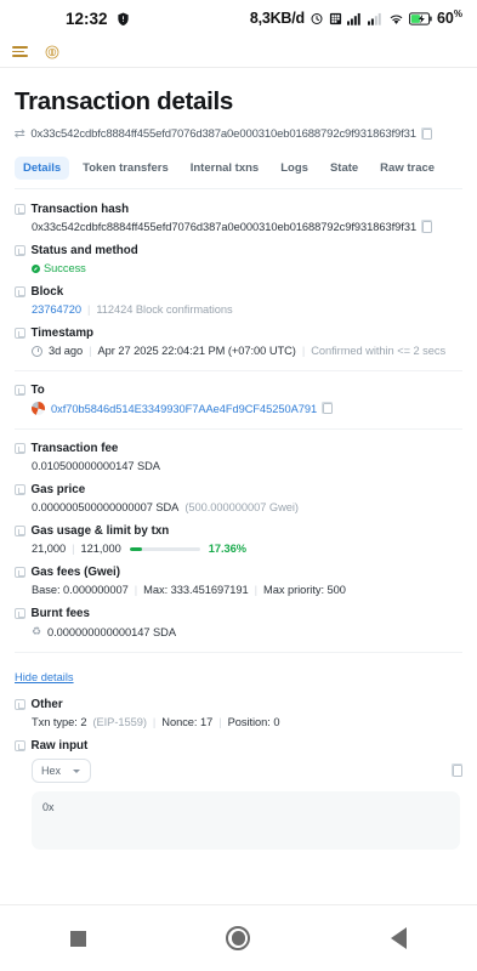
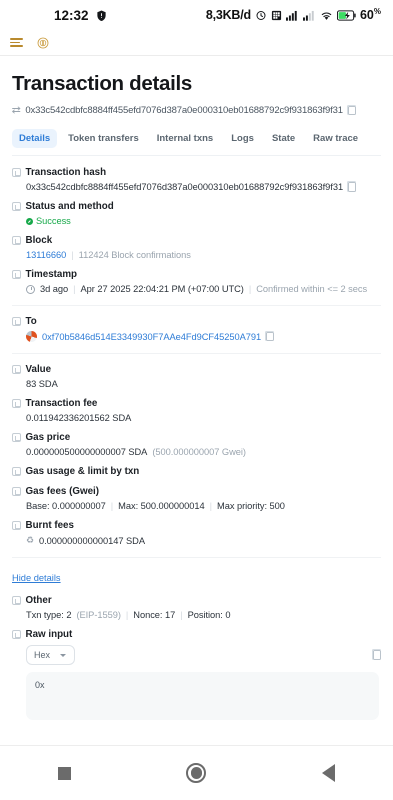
  12:32
  8,3KB/d
  60%
  Transaction details
  ⇄
  0x33c542cdbfc8884ff455efd7076d387a0e000310eb01688792c9f931863f9f31
  Details
  Token transfers
  Internal txns
  Logs
  State
  Raw trace
  Transaction hash
  0x33c542cdbfc8884ff455efd7076d387a0e000310eb01688792c9f931863f9f31
  Status and method
  Success
  Block
- 23764720
+ 13116660
  112424 Block confirmations
  Timestamp
  3d ago
  Apr 27 2025 22:04:21 PM (+07:00 UTC)
  Confirmed within <= 2 secs
  To
  0xf70b5846d514E3349930F7AAe4Fd9CF45250A791
+ Value
+ 83 SDA
  Transaction fee
- 0.010500000000147 SDA
+ 0.011942336201562 SDA
  Gas price
  0.000000500000000007 SDA
  (500.000000007 Gwei)
  Gas usage & limit by txn
- 21,000
- 121,000
- 17.36%
  Gas fees (Gwei)
  Base: 0.000000007
- Max: 333.451697191
+ Max: 500.000000014
  Max priority: 500
  Burnt fees
  ♻
  0.000000000000147 SDA
  Hide details
  Other
  Txn type: 2
  (EIP-1559)
  Nonce: 17
  Position: 0
  Raw input
  Hex
  0x
